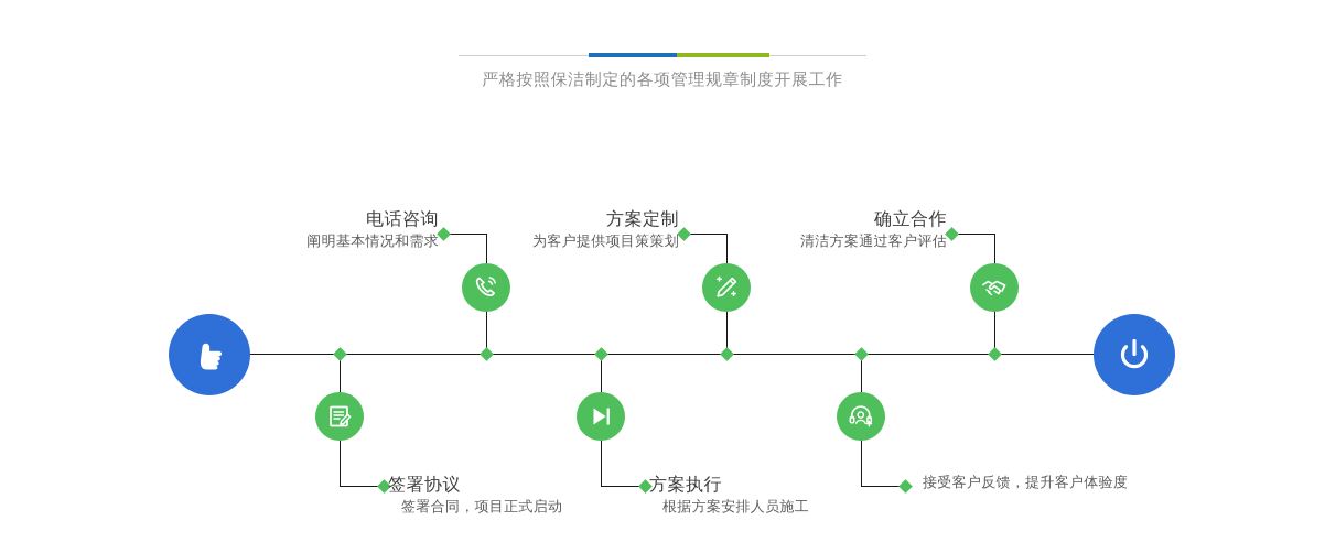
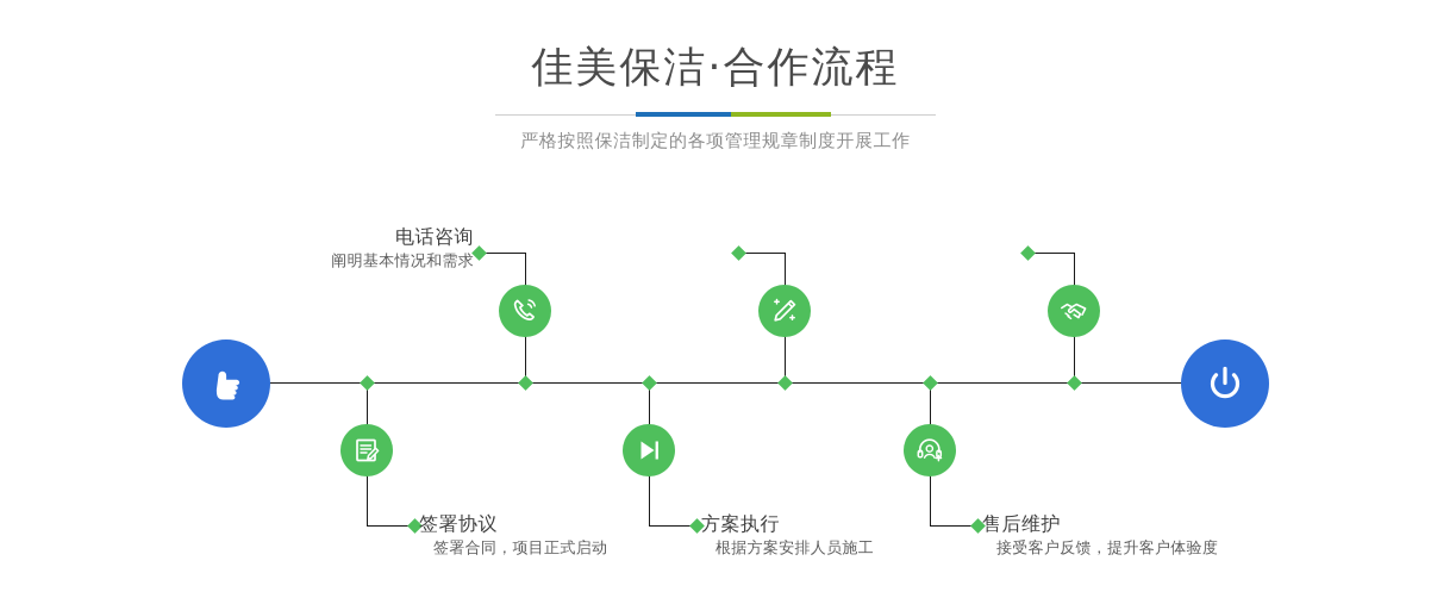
+ 佳美保洁·合作流程
  严格按照保洁制定的各项管理规章制度开展工作
  电话咨询
  阐明基本情况和需求
  签署协议
  签署合同，项目正式启动
- 方案定制
- 为客户提供项目策策划
  方案执行
  根据方案安排人员施工
+ 售后维护
  接受客户反馈，提升客户体验度
- 确立合作
- 清洁方案通过客户评估
